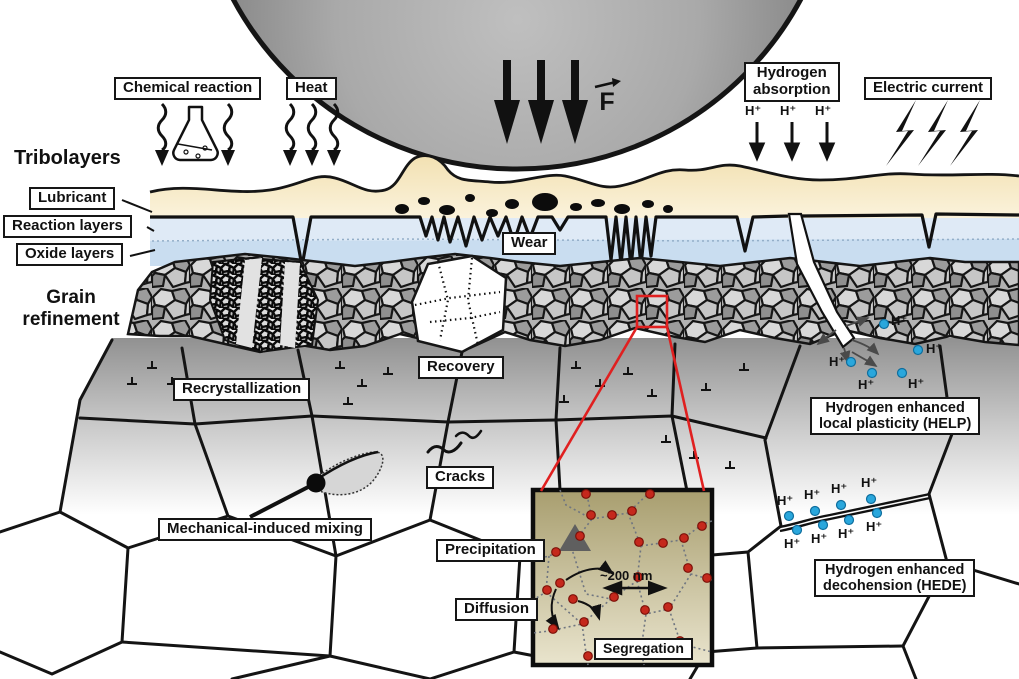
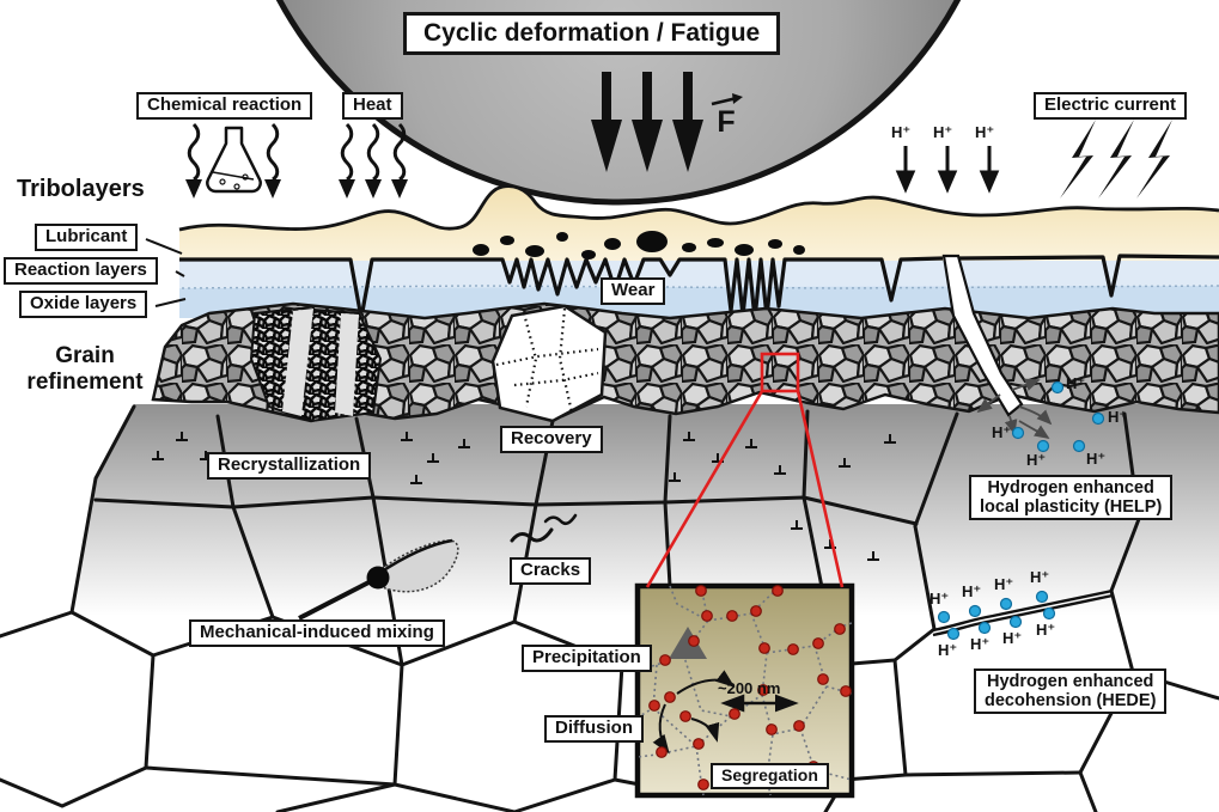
+ Cyclic deformation / Fatigue
  F
  Chemical reaction
  Heat
- Hydrogen
- absorption
  Electric current
  Tribolayers
  Lubricant
  Reaction layers
  Oxide layers
  Grain
  refinement
  Wear
  Recrystallization
  Recovery
  Cracks
  Mechanical-induced mixing
  Hydrogen enhanced
  local plasticity (HELP)
  Hydrogen enhanced
  decohension (HEDE)
  Precipitation
  Diffusion
  Segregation
  ~200 nm
  H⁺
  H⁺
  H⁺
  H⁺
  H⁺
  H⁺
  H⁺
  H⁺
  H⁺
  H⁺
  H⁺
  H⁺
  H⁺
  H⁺
  H⁺
  H⁺
